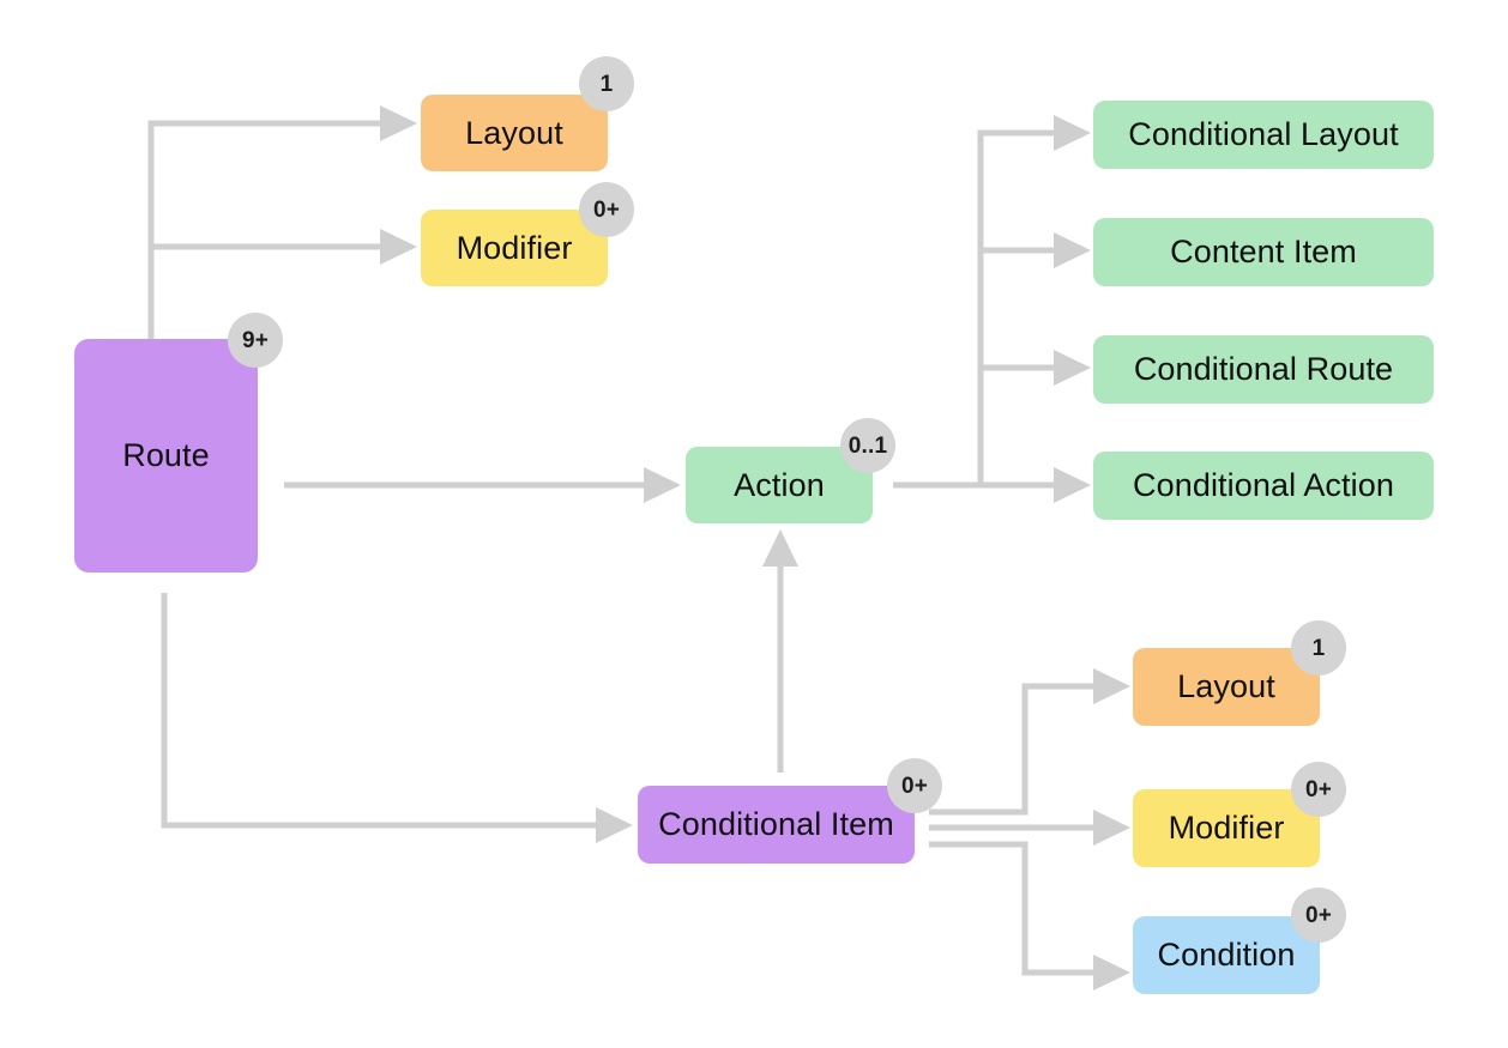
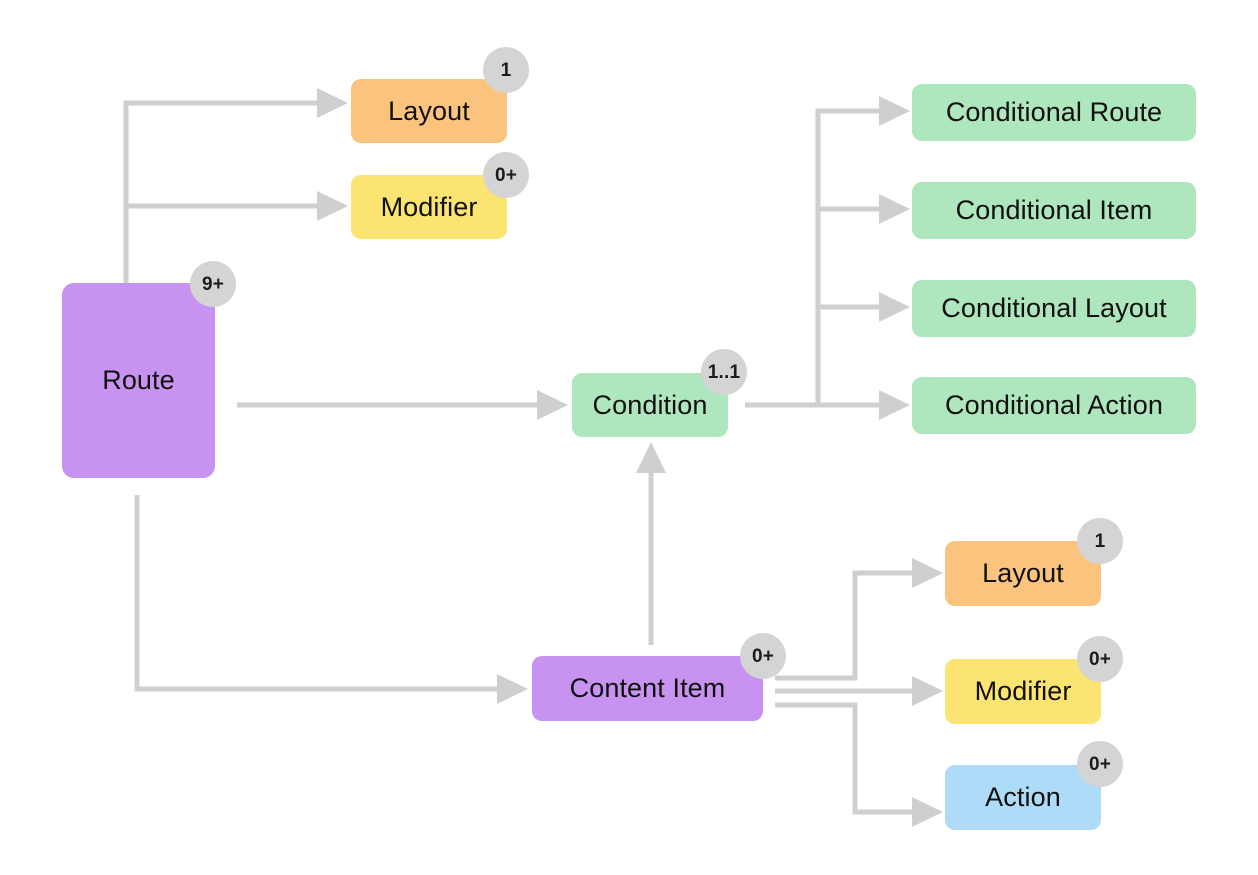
  Route
  9+
  Layout
  1
  Modifier
  0+
- Action
+ Condition
- 0..1
+ 1..1
- Conditional Layout
+ Conditional Route
- Content Item
+ Conditional Item
- Conditional Route
+ Conditional Layout
  Conditional Action
- Conditional Item
+ Content Item
  0+
  Layout
  1
  Modifier
  0+
- Condition
+ Action
  0+
